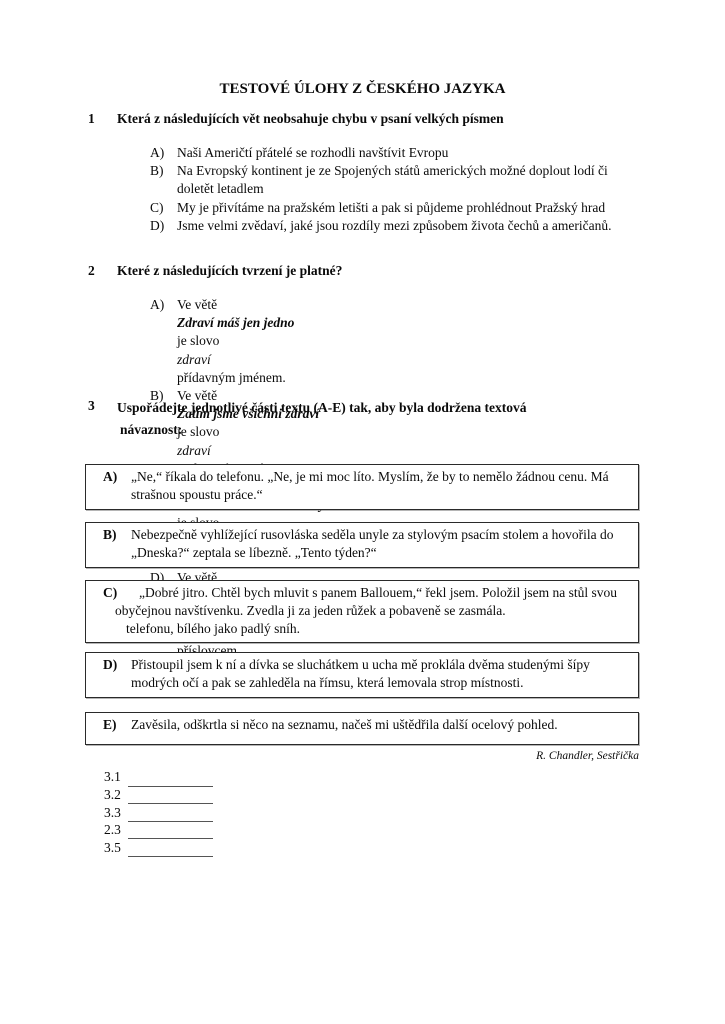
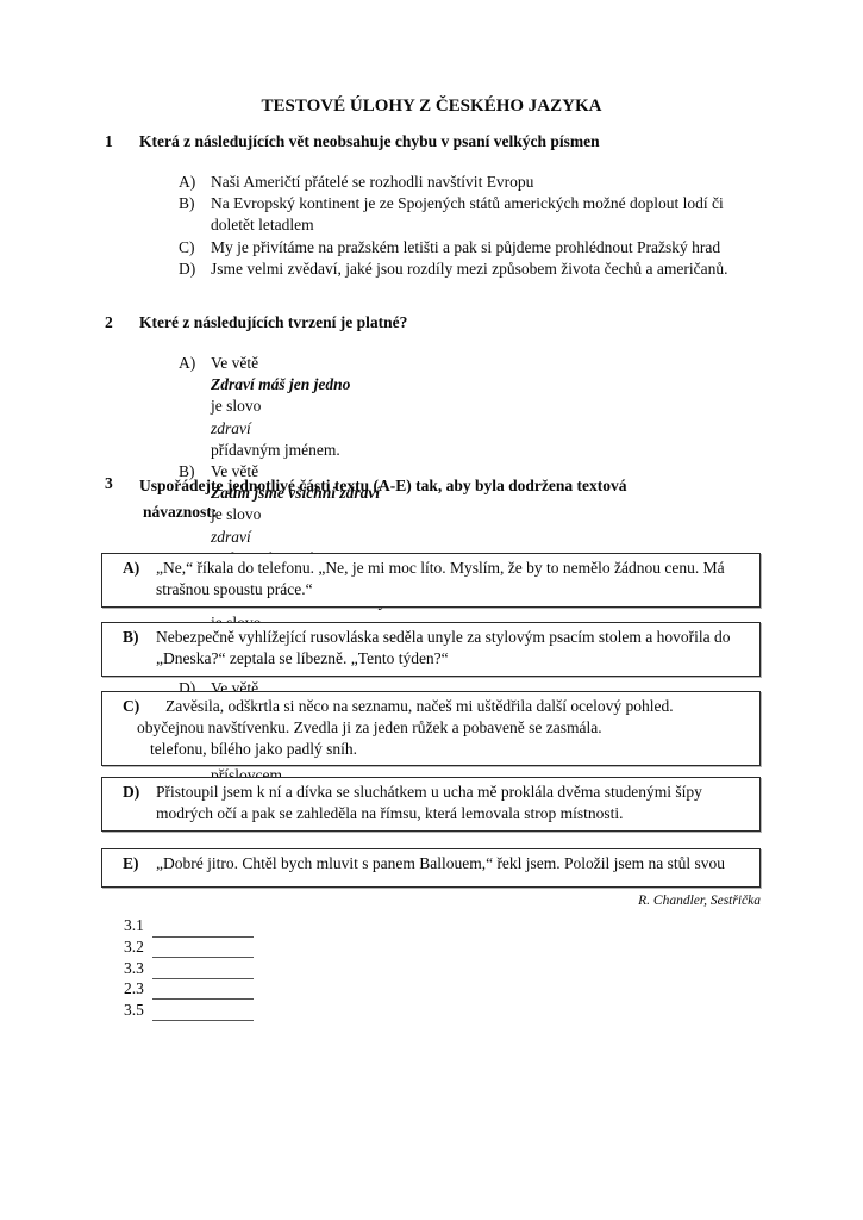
  TESTOVÉ ÚLOHY Z ČESKÉHO JAZYKA
  1
  Která z následujících vět neobsahuje chybu v psaní velkých písmen
  A)
  Naši Američtí přátelé se rozhodli navštívit Evropu
  B)
  Na Evropský kontinent je ze Spojených států amerických možné doplout lodí či
  doletět letadlem
  C)
  My je přivítáme na pražském letišti a pak si půjdeme prohlédnout Pražský hrad
  D)
  Jsme velmi zvědaví, jaké jsou rozdíly mezi způsobem života čechů a američanů.
  2
  Které z následujících tvrzení je platné?
  A)
  Ve větě
  Zdraví máš jen jedno
  je slovo
  zdraví
  přídavným jménem.
  B)
  Ve větě
  Zatím jsme všichni zdraví
  je slovo
  zdraví
  D)
  Ve větě
  příslovcem.
  3
  Uspořádejte jednotlivé části textu (A-E) tak, aby byla dodržena textová
  návaznost:
  A)
  „Ne,“ říkala do telefonu. „Ne, je mi moc líto. Myslím, že by to nemělo žádnou cenu. Má
  strašnou spoustu práce.“
  B)
  Nebezpečně vyhlížející rusovláska seděla unyle za stylovým psacím stolem a hovořila do
  „Dneska?“ zeptala se líbezně. „Tento týden?“
  C)
- „Dobré jitro. Chtěl bych mluvit s panem Ballouem,“ řekl jsem. Položil jsem na stůl svou
+ Zavěsila, odškrtla si něco na seznamu, načeš mi uštědřila další ocelový pohled.
  obyčejnou navštívenku. Zvedla ji za jeden růžek a pobaveně se zasmála.
  telefonu, bílého jako padlý sníh.
  D)
  Přistoupil jsem k ní a dívka se sluchátkem u ucha mě proklála dvěma studenými šípy
  modrých očí a pak se zahleděla na římsu, která lemovala strop místnosti.
  E)
- Zavěsila, odškrtla si něco na seznamu, načeš mi uštědřila další ocelový pohled.
+ „Dobré jitro. Chtěl bych mluvit s panem Ballouem,“ řekl jsem. Položil jsem na stůl svou
  R. Chandler, Sestřička
  3.1
  3.2
  3.3
  2.3
  3.5
